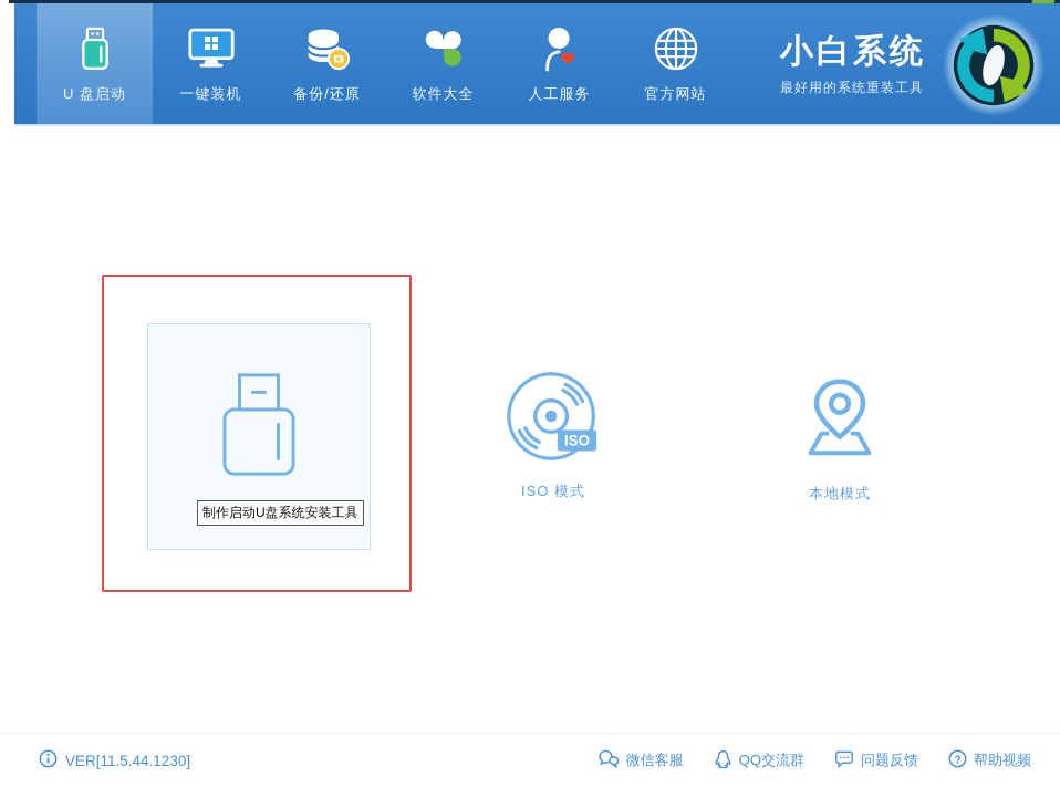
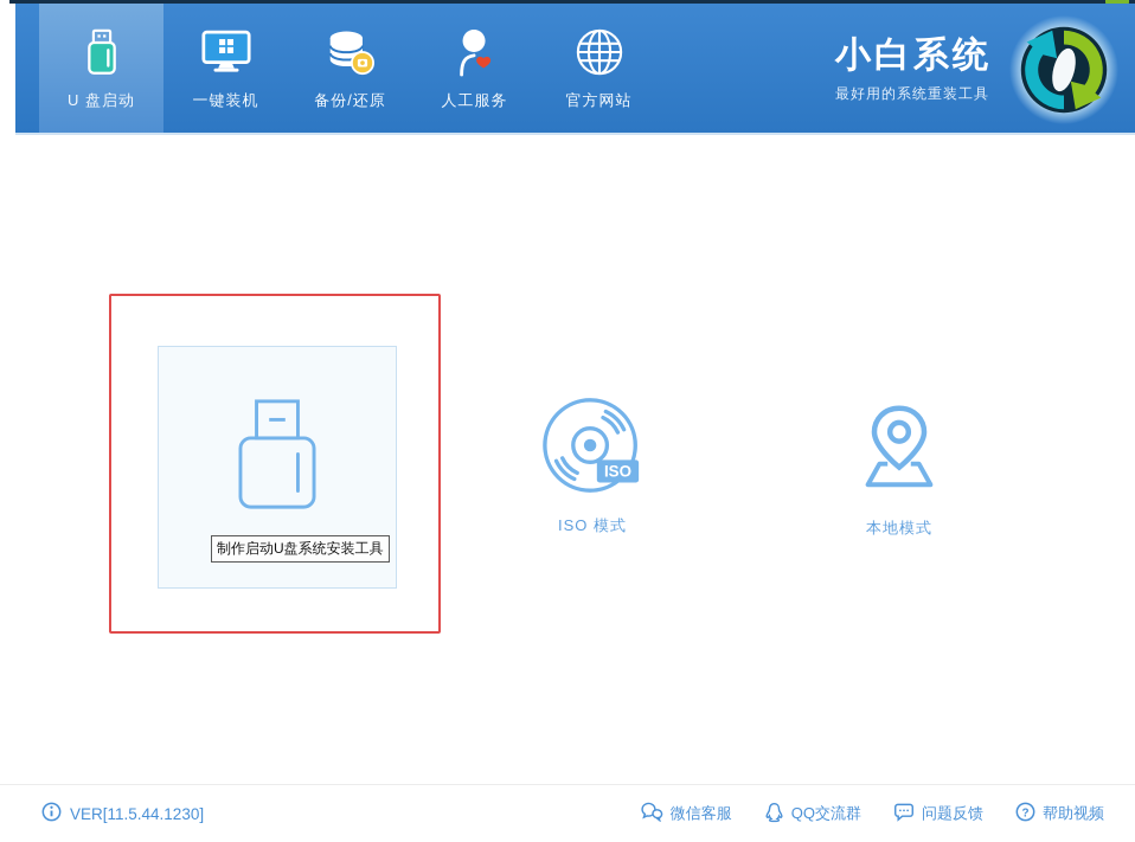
  U 盘启动
  一键装机
  备份/还原
- 软件大全
  人工服务
  官方网站
  小白系统
  最好用的系统重装工具
  制作启动U盘系统安装工具
  ISO
  ISO 模式
  本地模式
  VER[11.5.44.1230]
  微信客服
  QQ交流群
  问题反馈
  ?
  帮助视频
